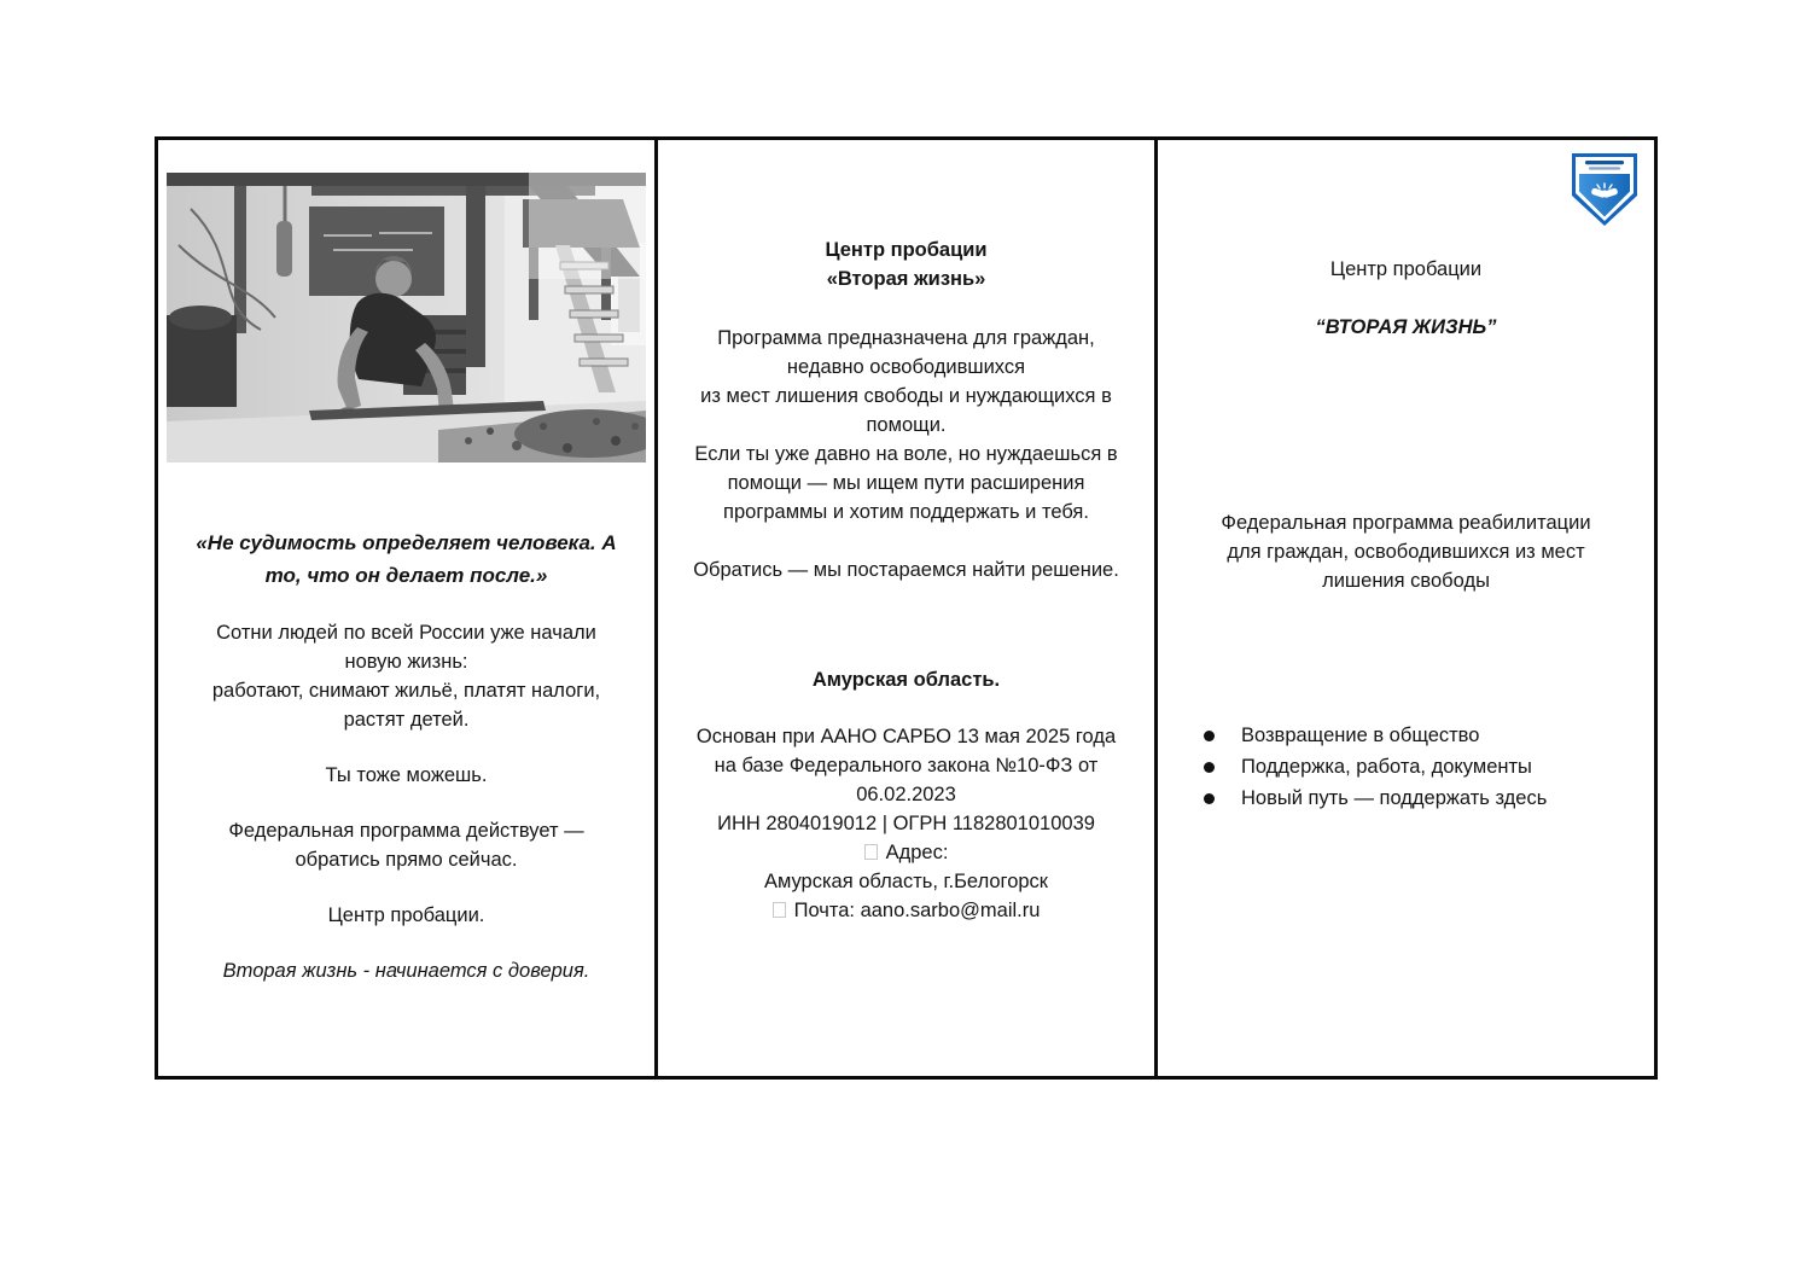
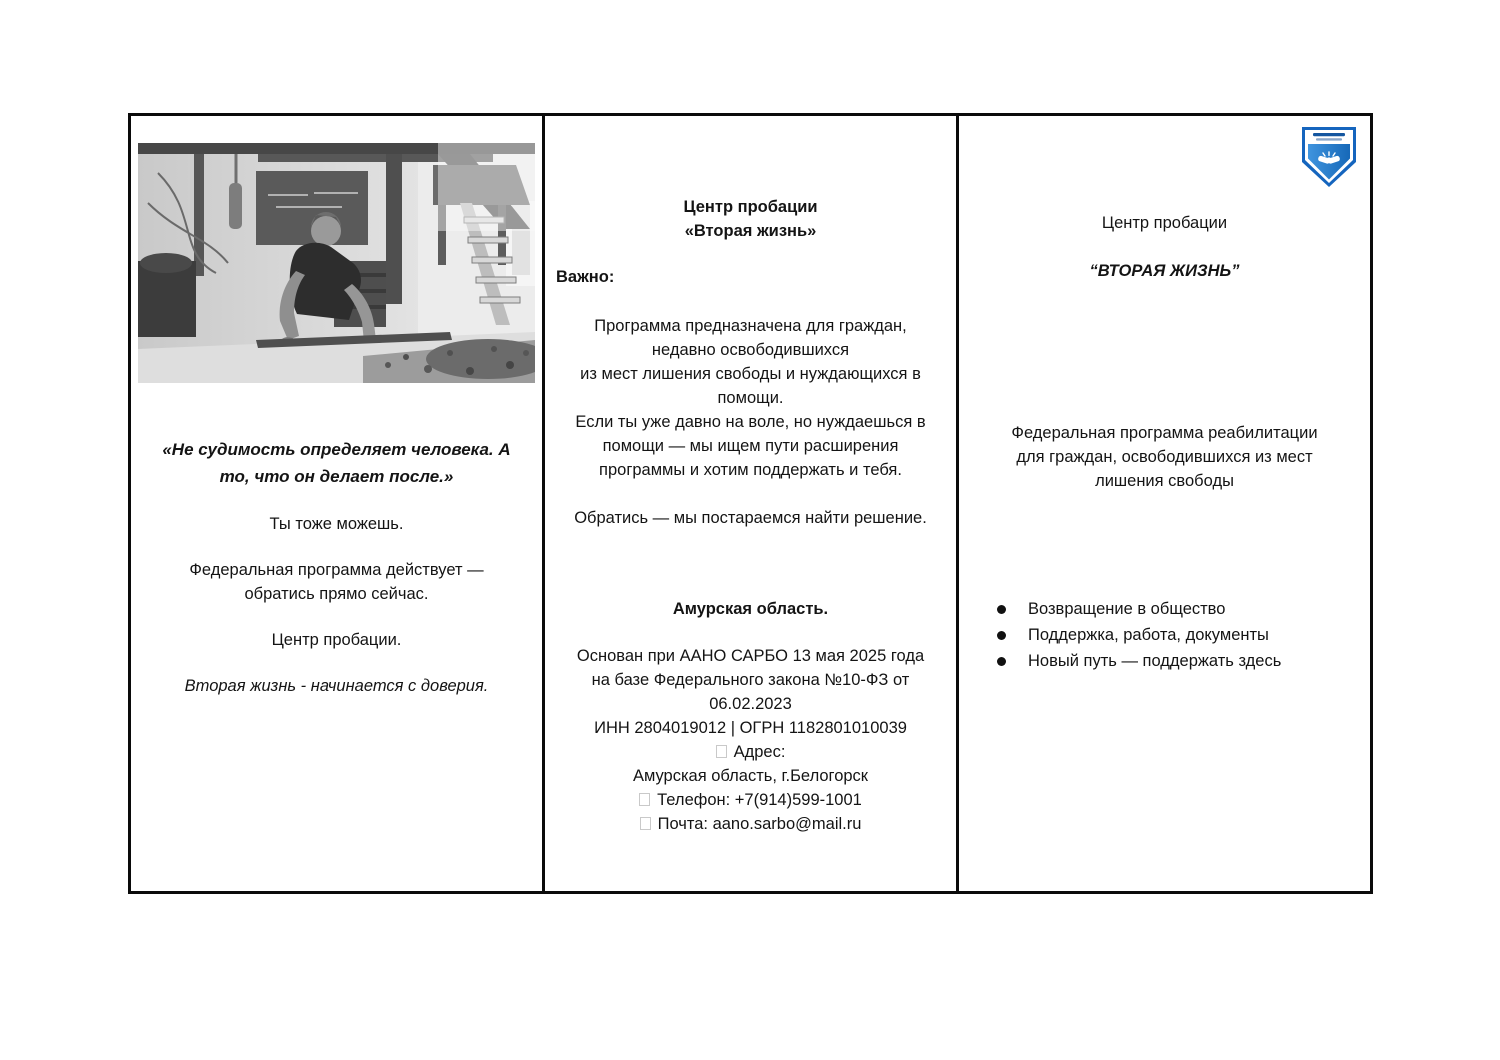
  «Не судимость определяет человека. А
  то, что он делает после.»
- Сотни людей по всей России уже начали
- новую жизнь:
- работают, снимают жильё, платят налоги,
- растят детей.
  Ты тоже можешь.
  Федеральная программа действует —
  обратись прямо сейчас.
  Центр пробации.
  Вторая жизнь - начинается с доверия.
  Центр пробации
  «Вторая жизнь»
+ Важно:
  Программа предназначена для граждан,
  недавно освободившихся
  из мест лишения свободы и нуждающихся в
  помощи.
  Если ты уже давно на воле, но нуждаешься в
  помощи — мы ищем пути расширения
  программы и хотим поддержать и тебя.
  Обратись — мы постараемся найти решение.
  Амурская область.
  Основан при ААНО САРБО 13 мая 2025 года
  на базе Федерального закона №10-ФЗ от
  06.02.2023
  ИНН 2804019012 | ОГРН 1182801010039
  Адрес:
  Амурская область, г.Белогорск
+ Телефон: +7(914)599-1001
  Почта: aano.sarbo@mail.ru
  Центр пробации
  “ВТОРАЯ ЖИЗНЬ”
  Федеральная программа реабилитации
  для граждан, освободившихся из мест
  лишения свободы
  Возвращение в общество
  Поддержка, работа, документы
  Новый путь — поддержать здесь
